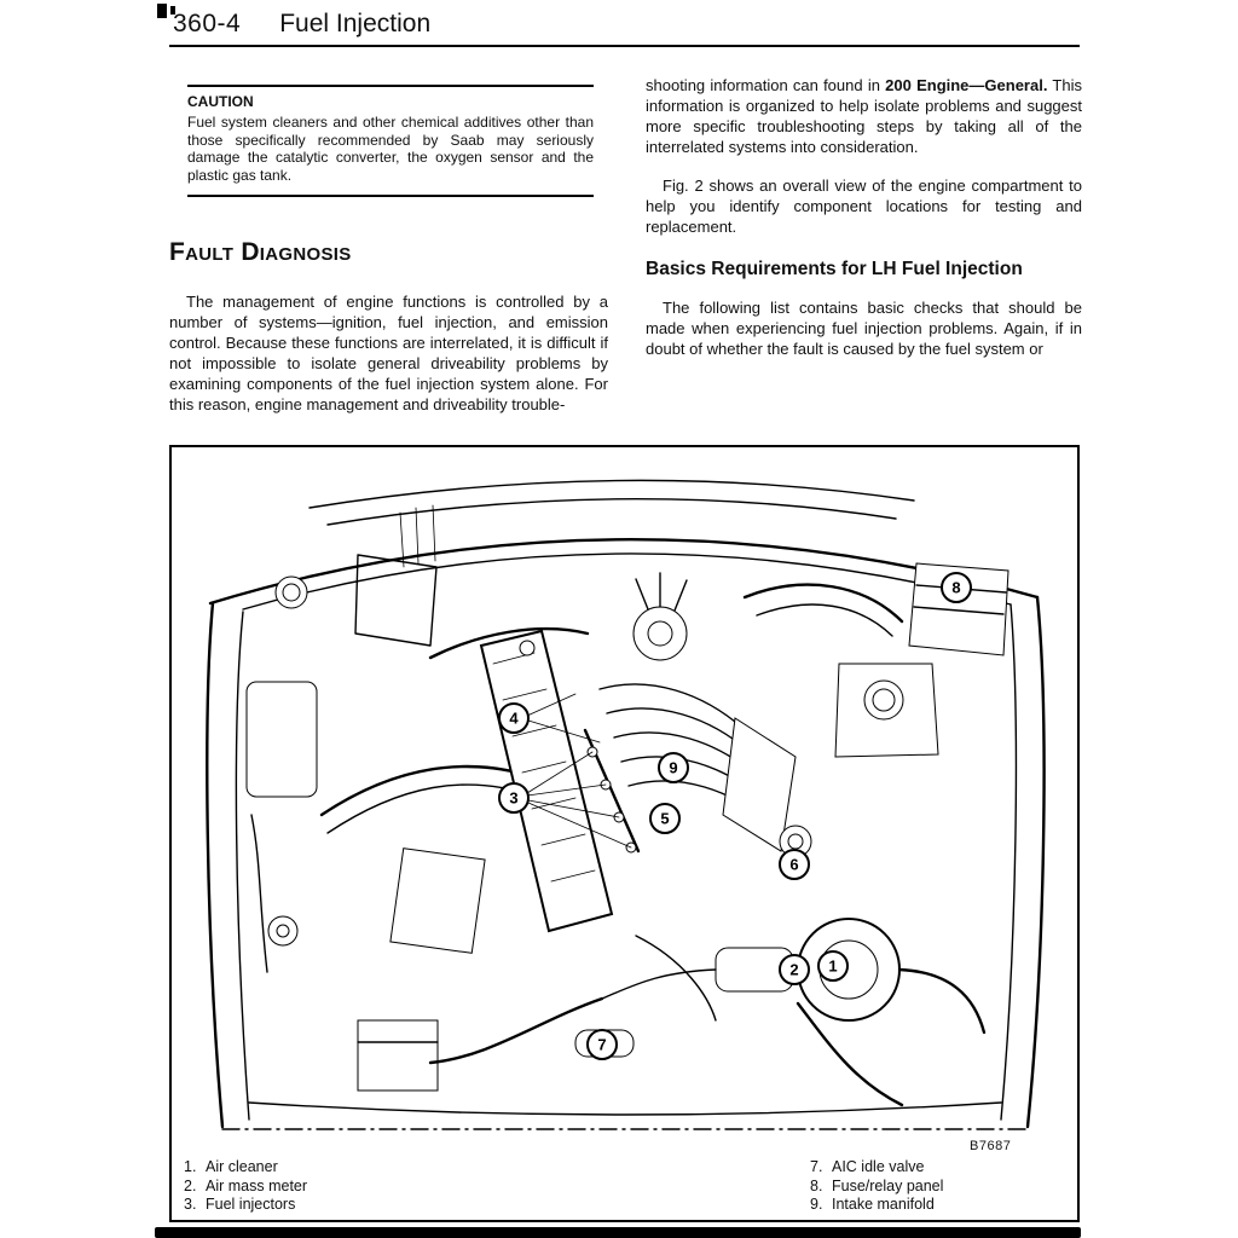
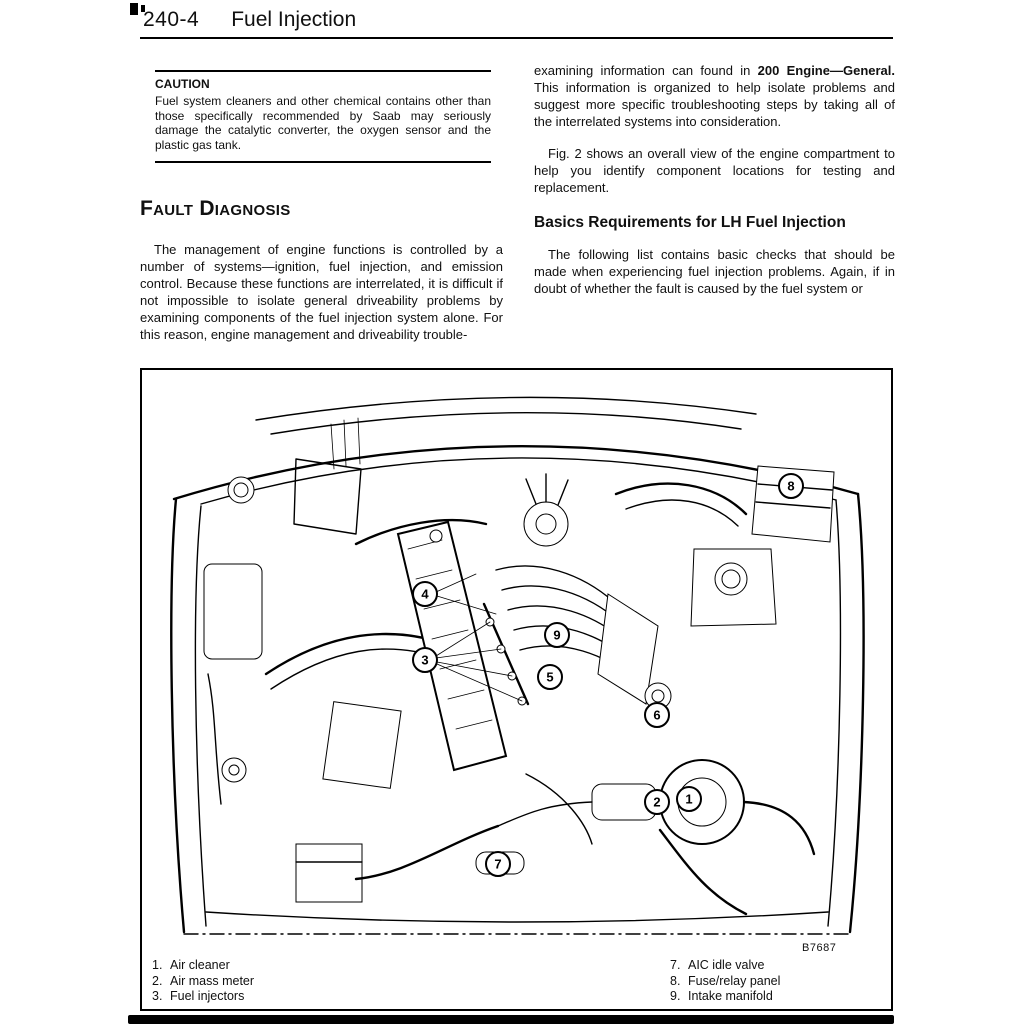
- 360-4 Fuel Injection
+ 240-4 Fuel Injection
  CAUTION
- Fuel system cleaners and other chemical additives other than those specifically recommended by Saab may seriously damage the catalytic converter, the oxygen sensor and the plastic gas tank.
+ Fuel system cleaners and other chemical contains other than those specifically recommended by Saab may seriously damage the catalytic converter, the oxygen sensor and the plastic gas tank.
  Fault Diagnosis
  The management of engine functions is controlled by a number of systems—ignition, fuel injection, and emission control. Because these functions are interrelated, it is difficult if not impossible to isolate general driveability problems by examining components of the fuel injection system alone. For this reason, engine management and driveability trouble-
- shooting information can found in 200 Engine—General. This information is organized to help isolate problems and suggest more specific troubleshooting steps by taking all of the interrelated systems into consideration.
+ examining information can found in 200 Engine—General. This information is organized to help isolate problems and suggest more specific troubleshooting steps by taking all of the interrelated systems into consideration.
  Fig. 2 shows an overall view of the engine compartment to help you identify component locations for testing and replacement.
  Basics Requirements for LH Fuel Injection
  The following list contains basic checks that should be made when experiencing fuel injection problems. Again, if in doubt of whether the fault is caused by the fuel system or
  1
  2
  3
  4
  5
  6
  7
  8
  9
  B7687
  1. Air cleaner
  2. Air mass meter
  3. Fuel injectors
  7. AIC idle valve
  8. Fuse/relay panel
  9. Intake manifold
